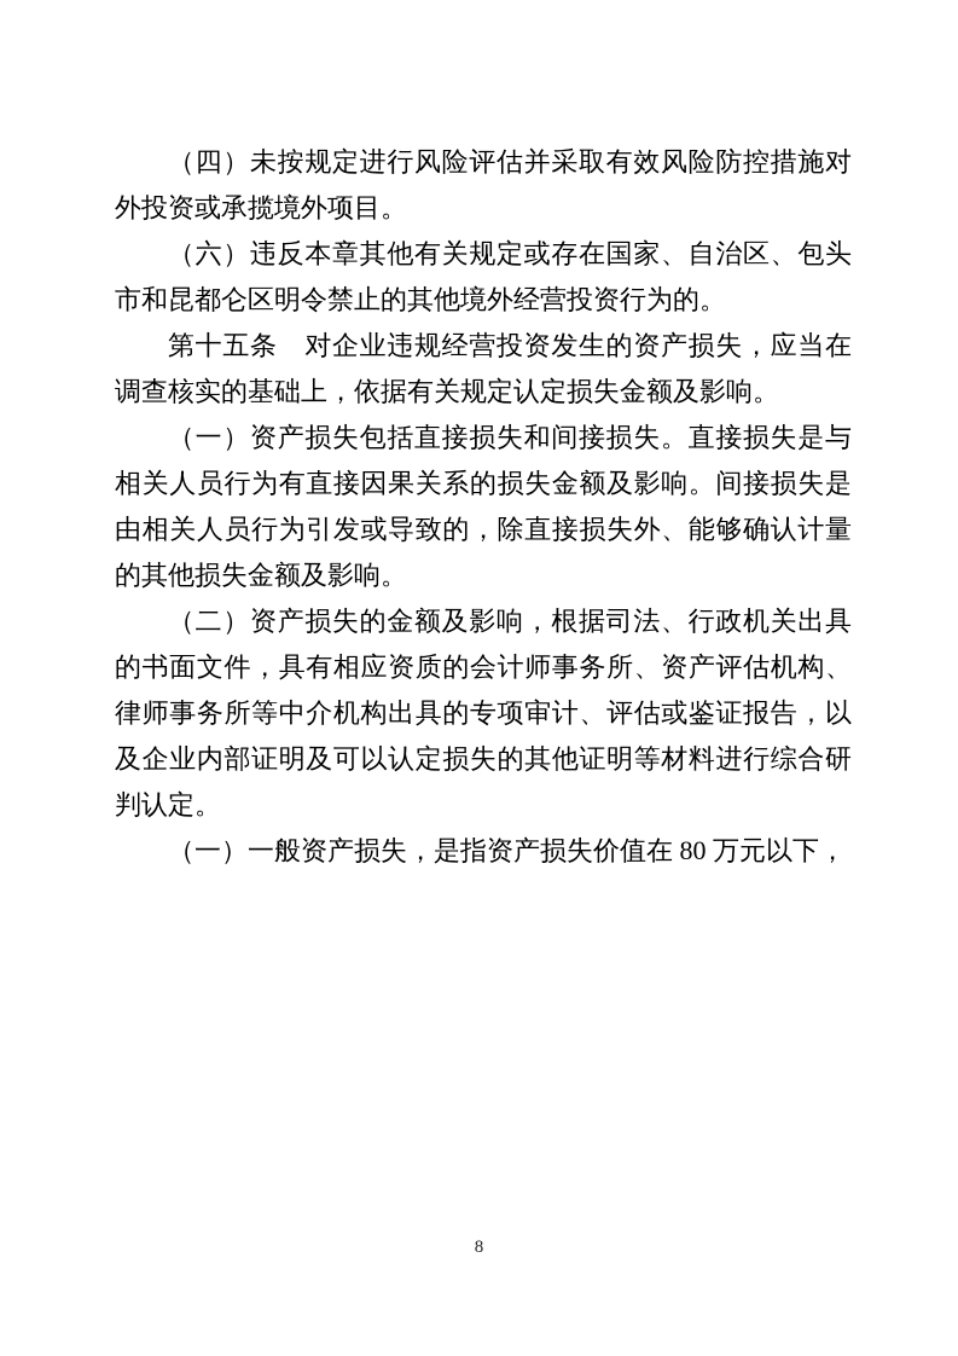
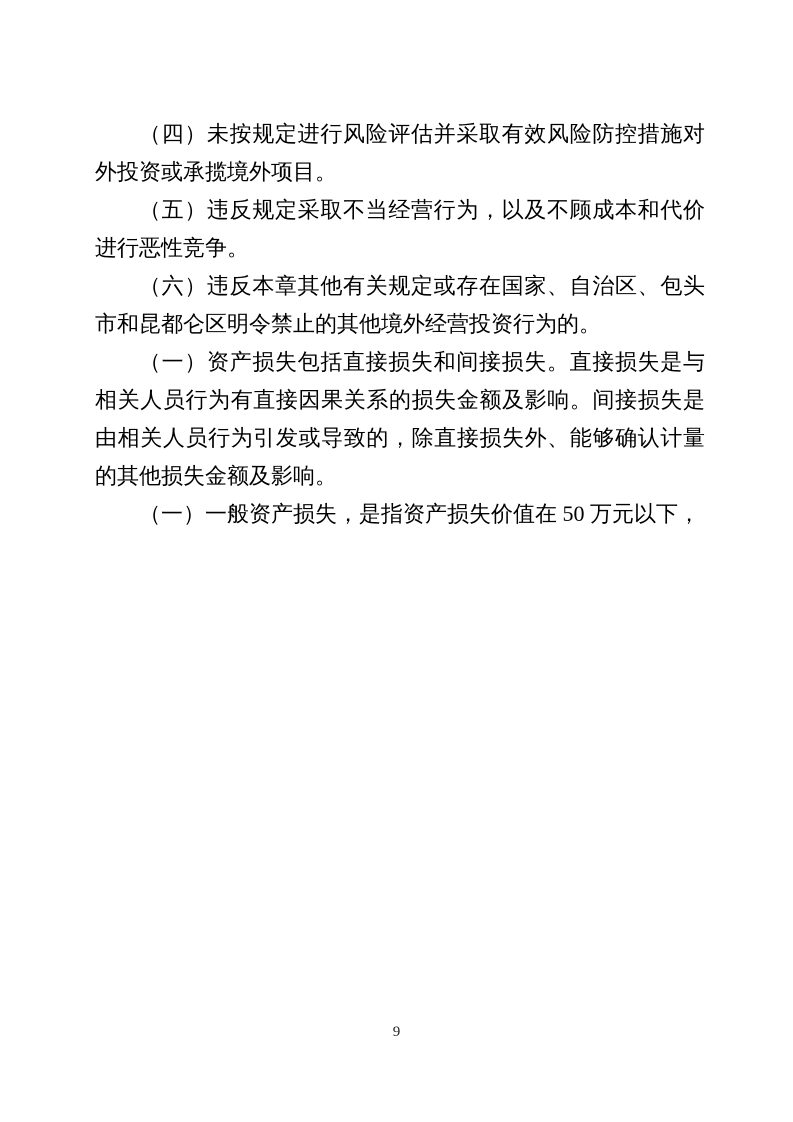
  （四）未按规定进行风险评估并采取有效风险防控措施对外投资或承揽境外项目。
+ （五）违反规定采取不当经营行为，以及不顾成本和代价进行恶性竞争。
  （六）违反本章其他有关规定或存在国家、自治区、包头市和昆都仑区明令禁止的其他境外经营投资行为的。
- 第十五条 对企业违规经营投资发生的资产损失，应当在调查核实的基础上，依据有关规定认定损失金额及影响。
  （一）资产损失包括直接损失和间接损失。直接损失是与相关人员行为有直接因果关系的损失金额及影响。间接损失是由相关人员行为引发或导致的，除直接损失外、能够确认计量的其他损失金额及影响。
- （二）资产损失的金额及影响，根据司法、行政机关出具的书面文件，具有相应资质的会计师事务所、资产评估机构、律师事务所等中介机构出具的专项审计、评估或鉴证报告，以及企业内部证明及可以认定损失的其他证明等材料进行综合研判认定。
- （一）一般资产损失，是指资产损失价值在 80 万元以下，
+ （一）一般资产损失，是指资产损失价值在 50 万元以下，
- 8
+ 9
